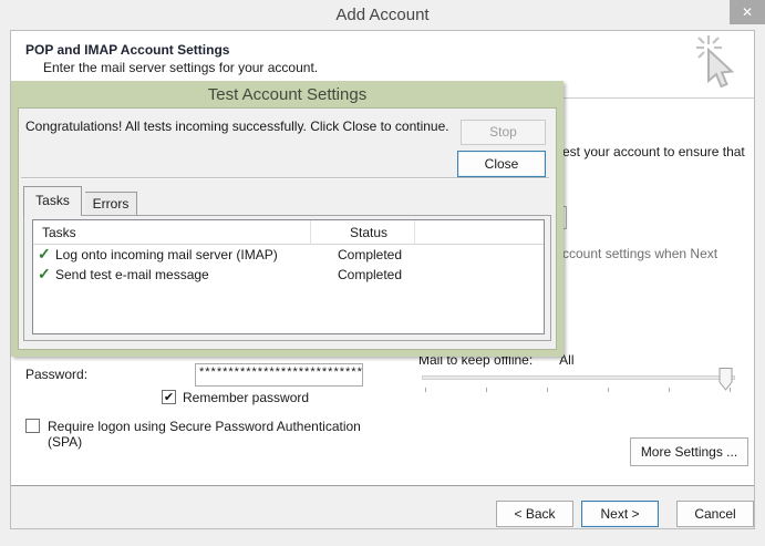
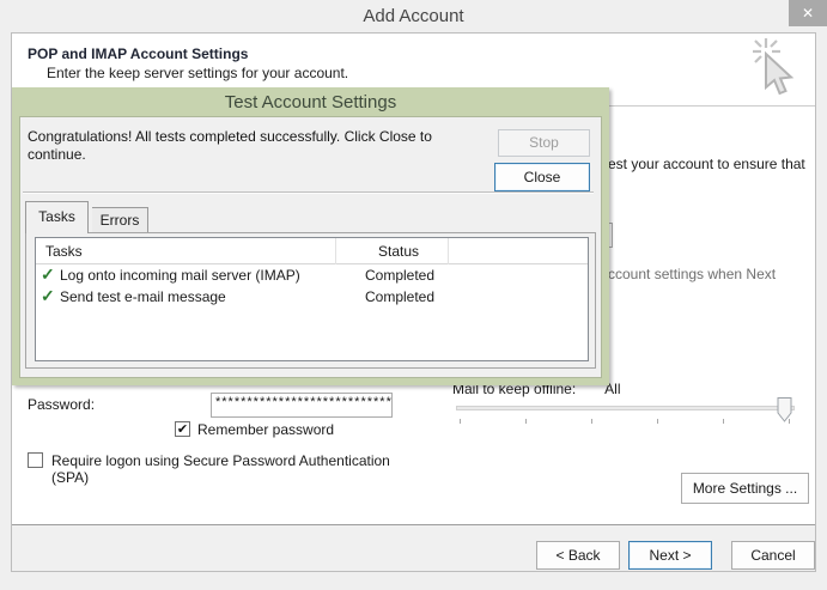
  Add Account
  ✕
  POP and IMAP Account Settings
- Enter the mail server settings for your account.
+ Enter the keep server settings for your account.
  est your account to ensure that
  ccount settings when Next
  Mail to keep offline: All
  Password:
  ****************************
  ✔ Remember password
  Require logon using Secure Password Authentication
  (SPA)
  More Settings ...
  < Back
  Next >
  Cancel
  Test Account Settings
- Congratulations! All tests incoming successfully. Click Close to continue.
+ Congratulations! All tests completed successfully. Click Close to continue.
  Stop
  Close
  Tasks
  Errors
  Tasks
  Status
  ✓
  Log onto incoming mail server (IMAP)
  Completed
  ✓
  Send test e-mail message
  Completed
